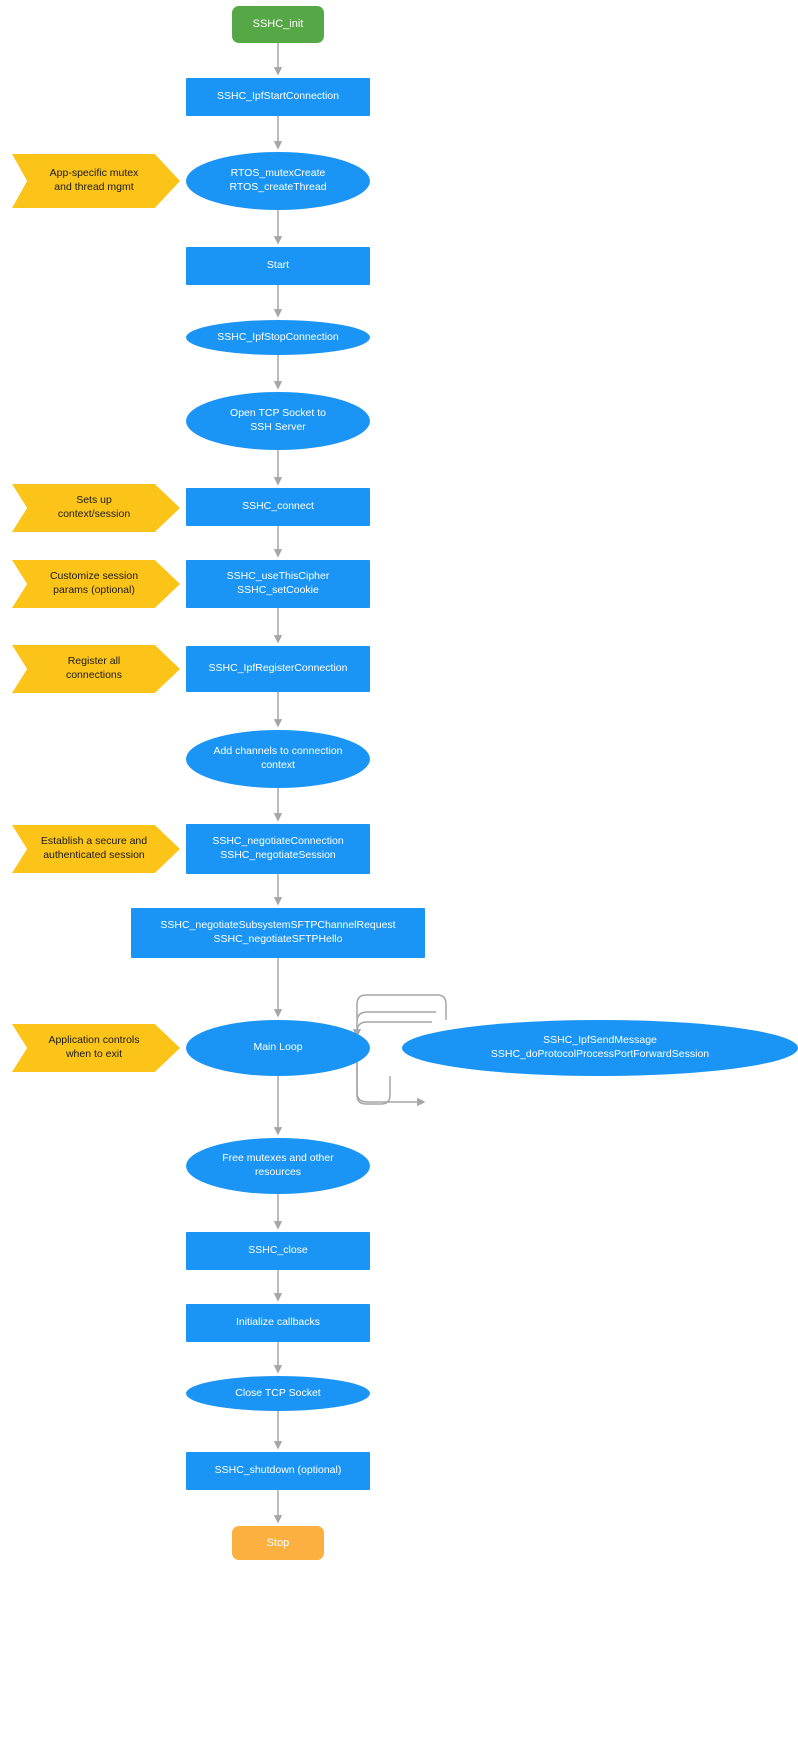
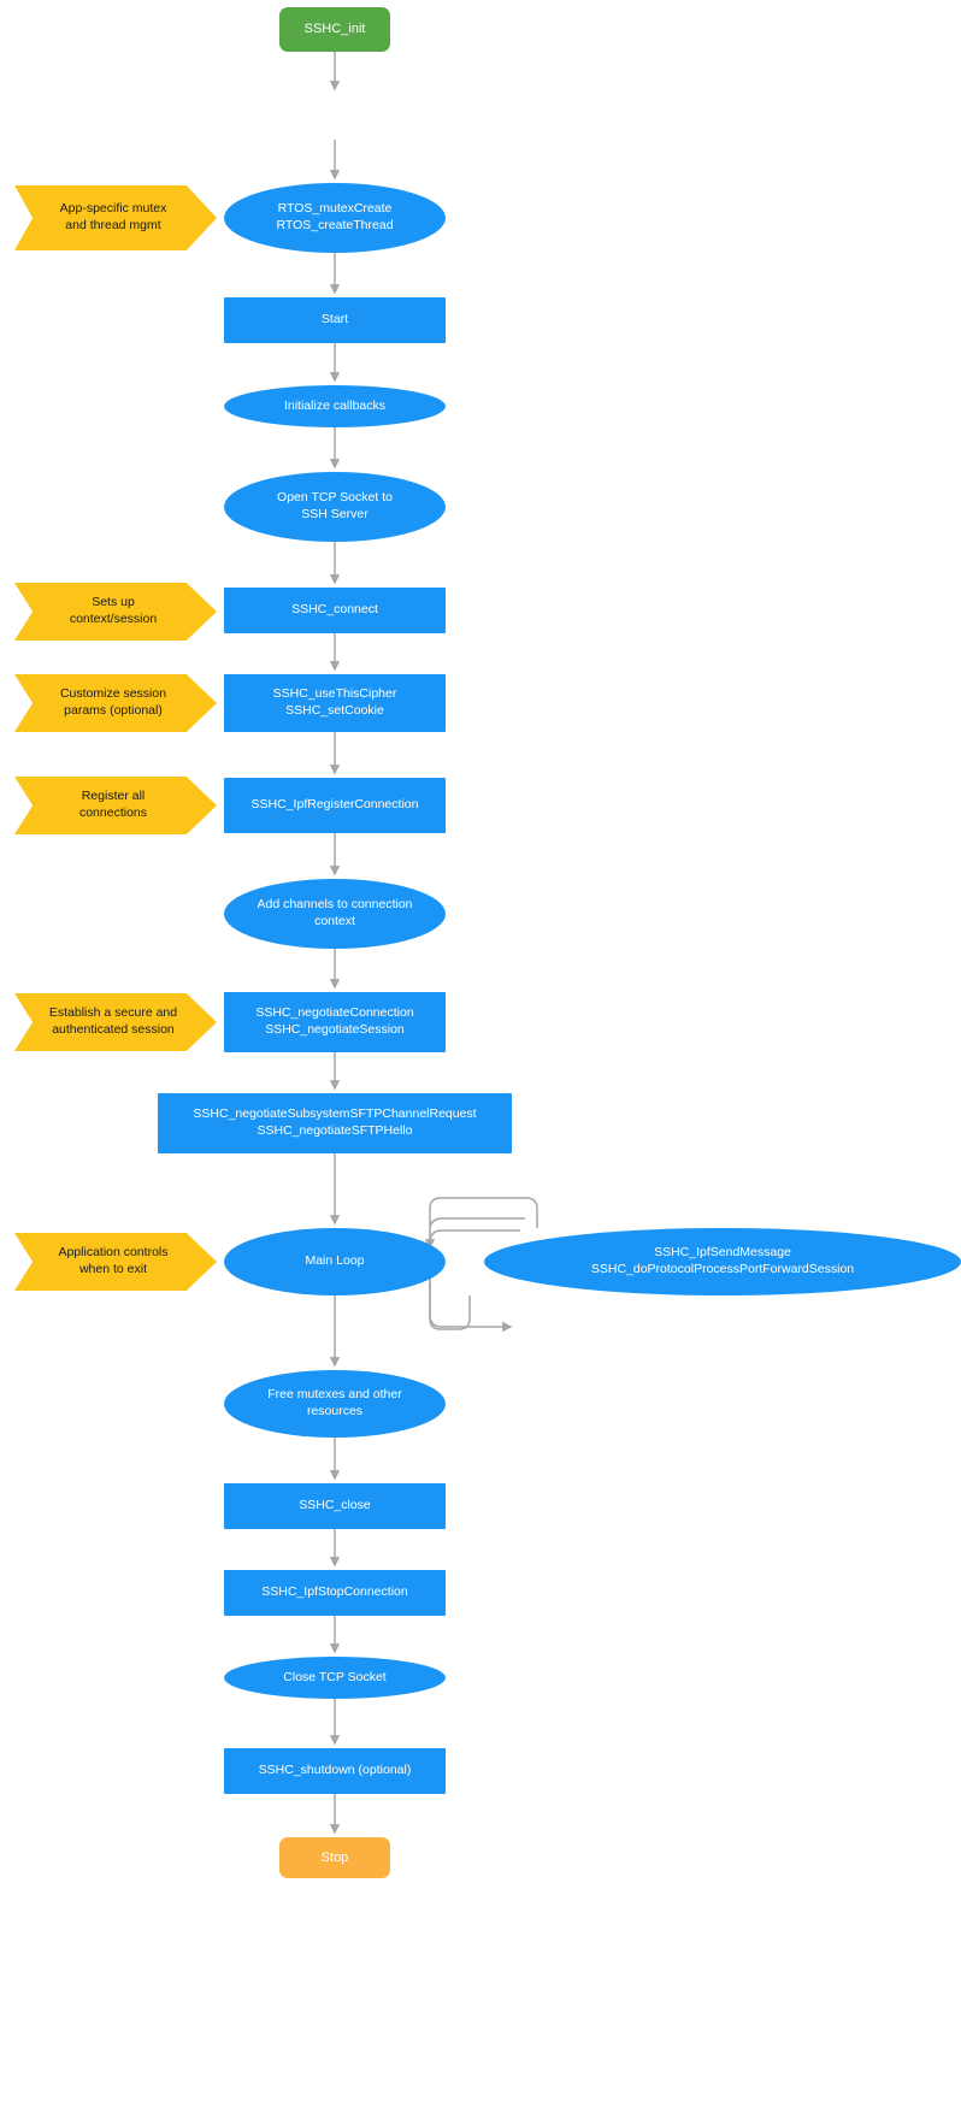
  App-specific mutex
  and thread mgmt
  Sets up
  context/session
  Customize session
  params (optional)
  Register all
  connections
  Establish a secure and
  authenticated session
  Application controls
  when to exit
  SSHC_init
- SSHC_IpfStartConnection
  RTOS_mutexCreate
  RTOS_createThread
  Start
- SSHC_IpfStopConnection
+ Initialize callbacks
  Open TCP Socket to
  SSH Server
  SSHC_connect
  SSHC_useThisCipher
  SSHC_setCookie
  SSHC_IpfRegisterConnection
  Add channels to connection
  context
  SSHC_negotiateConnection
  SSHC_negotiateSession
  SSHC_negotiateSubsystemSFTPChannelRequest
  SSHC_negotiateSFTPHello
  Main Loop
  SSHC_IpfSendMessage
  SSHC_doProtocolProcessPortForwardSession
  Free mutexes and other
  resources
  SSHC_close
- Initialize callbacks
+ SSHC_IpfStopConnection
  Close TCP Socket
  SSHC_shutdown (optional)
  Stop
